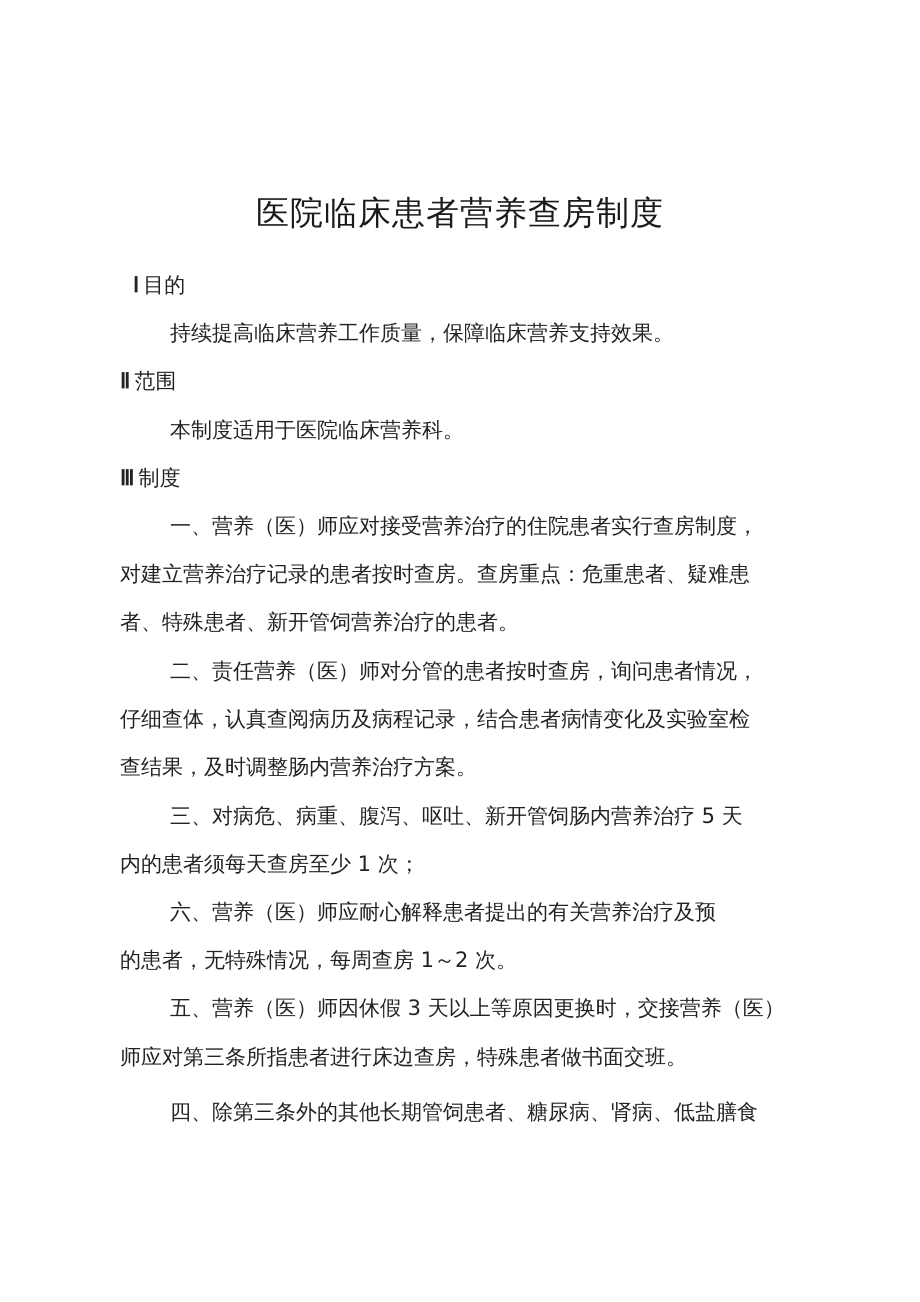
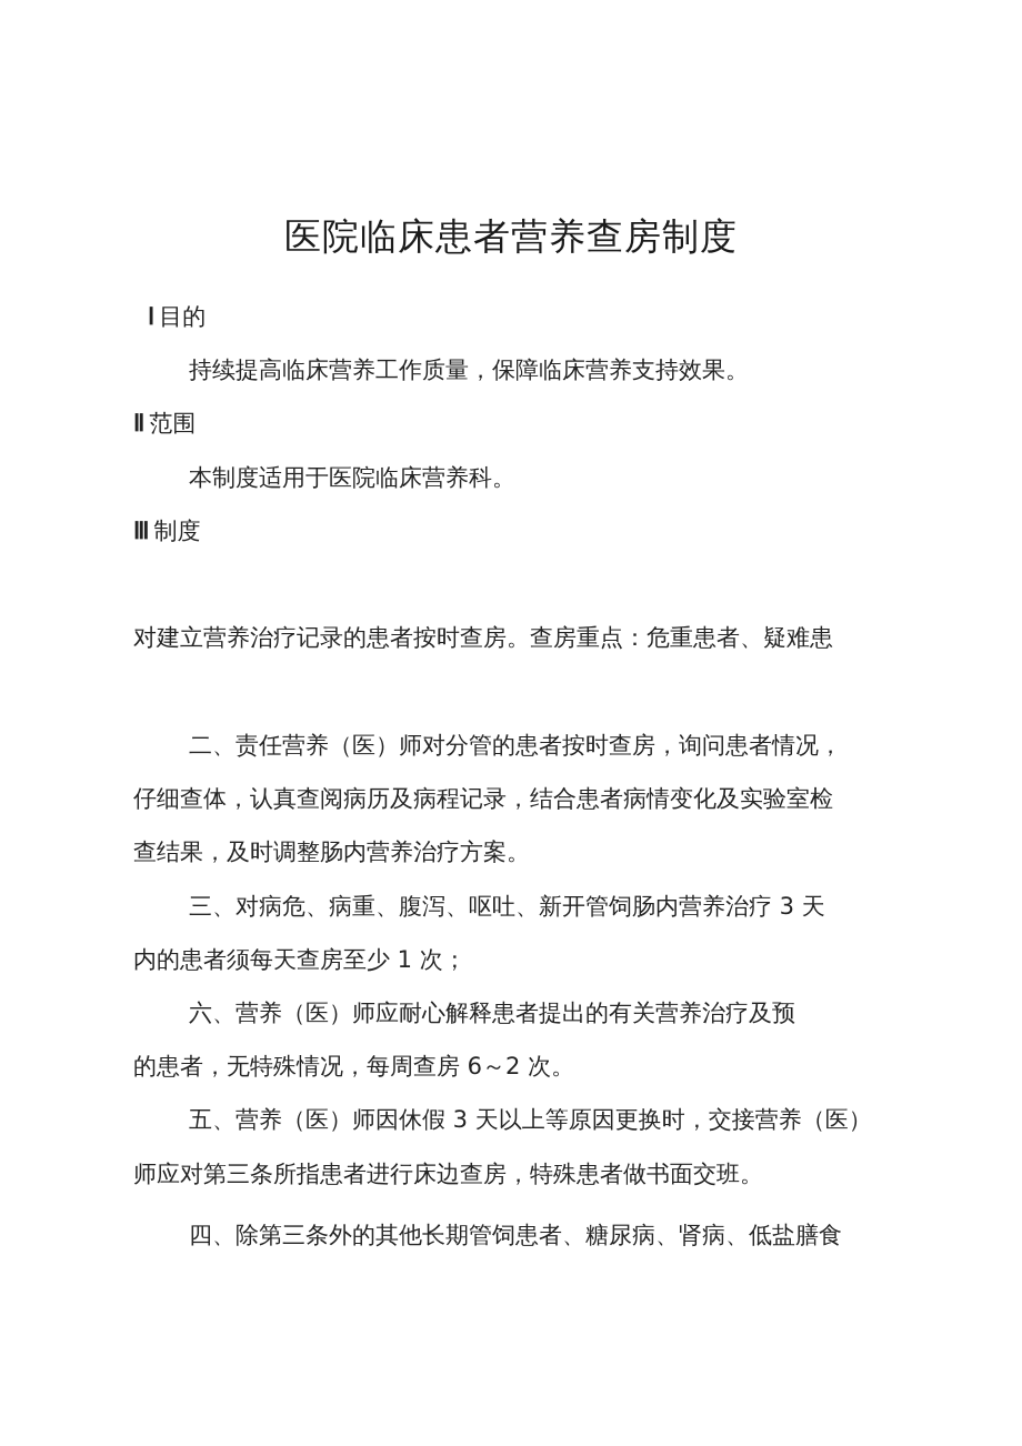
  医院临床患者营养查房制度
  Ⅰ 目的
  持续提高临床营养工作质量，保障临床营养支持效果。
  Ⅱ 范围
  本制度适用于医院临床营养科。
  Ⅲ 制度
- 一、营养（医）师应对接受营养治疗的住院患者实行查房制度，
  对建立营养治疗记录的患者按时查房。查房重点：危重患者、疑难患
- 者、特殊患者、新开管饲营养治疗的患者。
  二、责任营养（医）师对分管的患者按时查房，询问患者情况，
  仔细查体，认真查阅病历及病程记录，结合患者病情变化及实验室检
  查结果，及时调整肠内营养治疗方案。
- 三、对病危、病重、腹泻、呕吐、新开管饲肠内营养治疗 5 天
+ 三、对病危、病重、腹泻、呕吐、新开管饲肠内营养治疗 3 天
  内的患者须每天查房至少 1 次；
  六、营养（医）师应耐心解释患者提出的有关营养治疗及预
- 的患者，无特殊情况，每周查房 1～2 次。
+ 的患者，无特殊情况，每周查房 6～2 次。
  五、营养（医）师因休假 3 天以上等原因更换时，交接营养（医）
  师应对第三条所指患者进行床边查房，特殊患者做书面交班。
  四、除第三条外的其他长期管饲患者、糖尿病、肾病、低盐膳食
